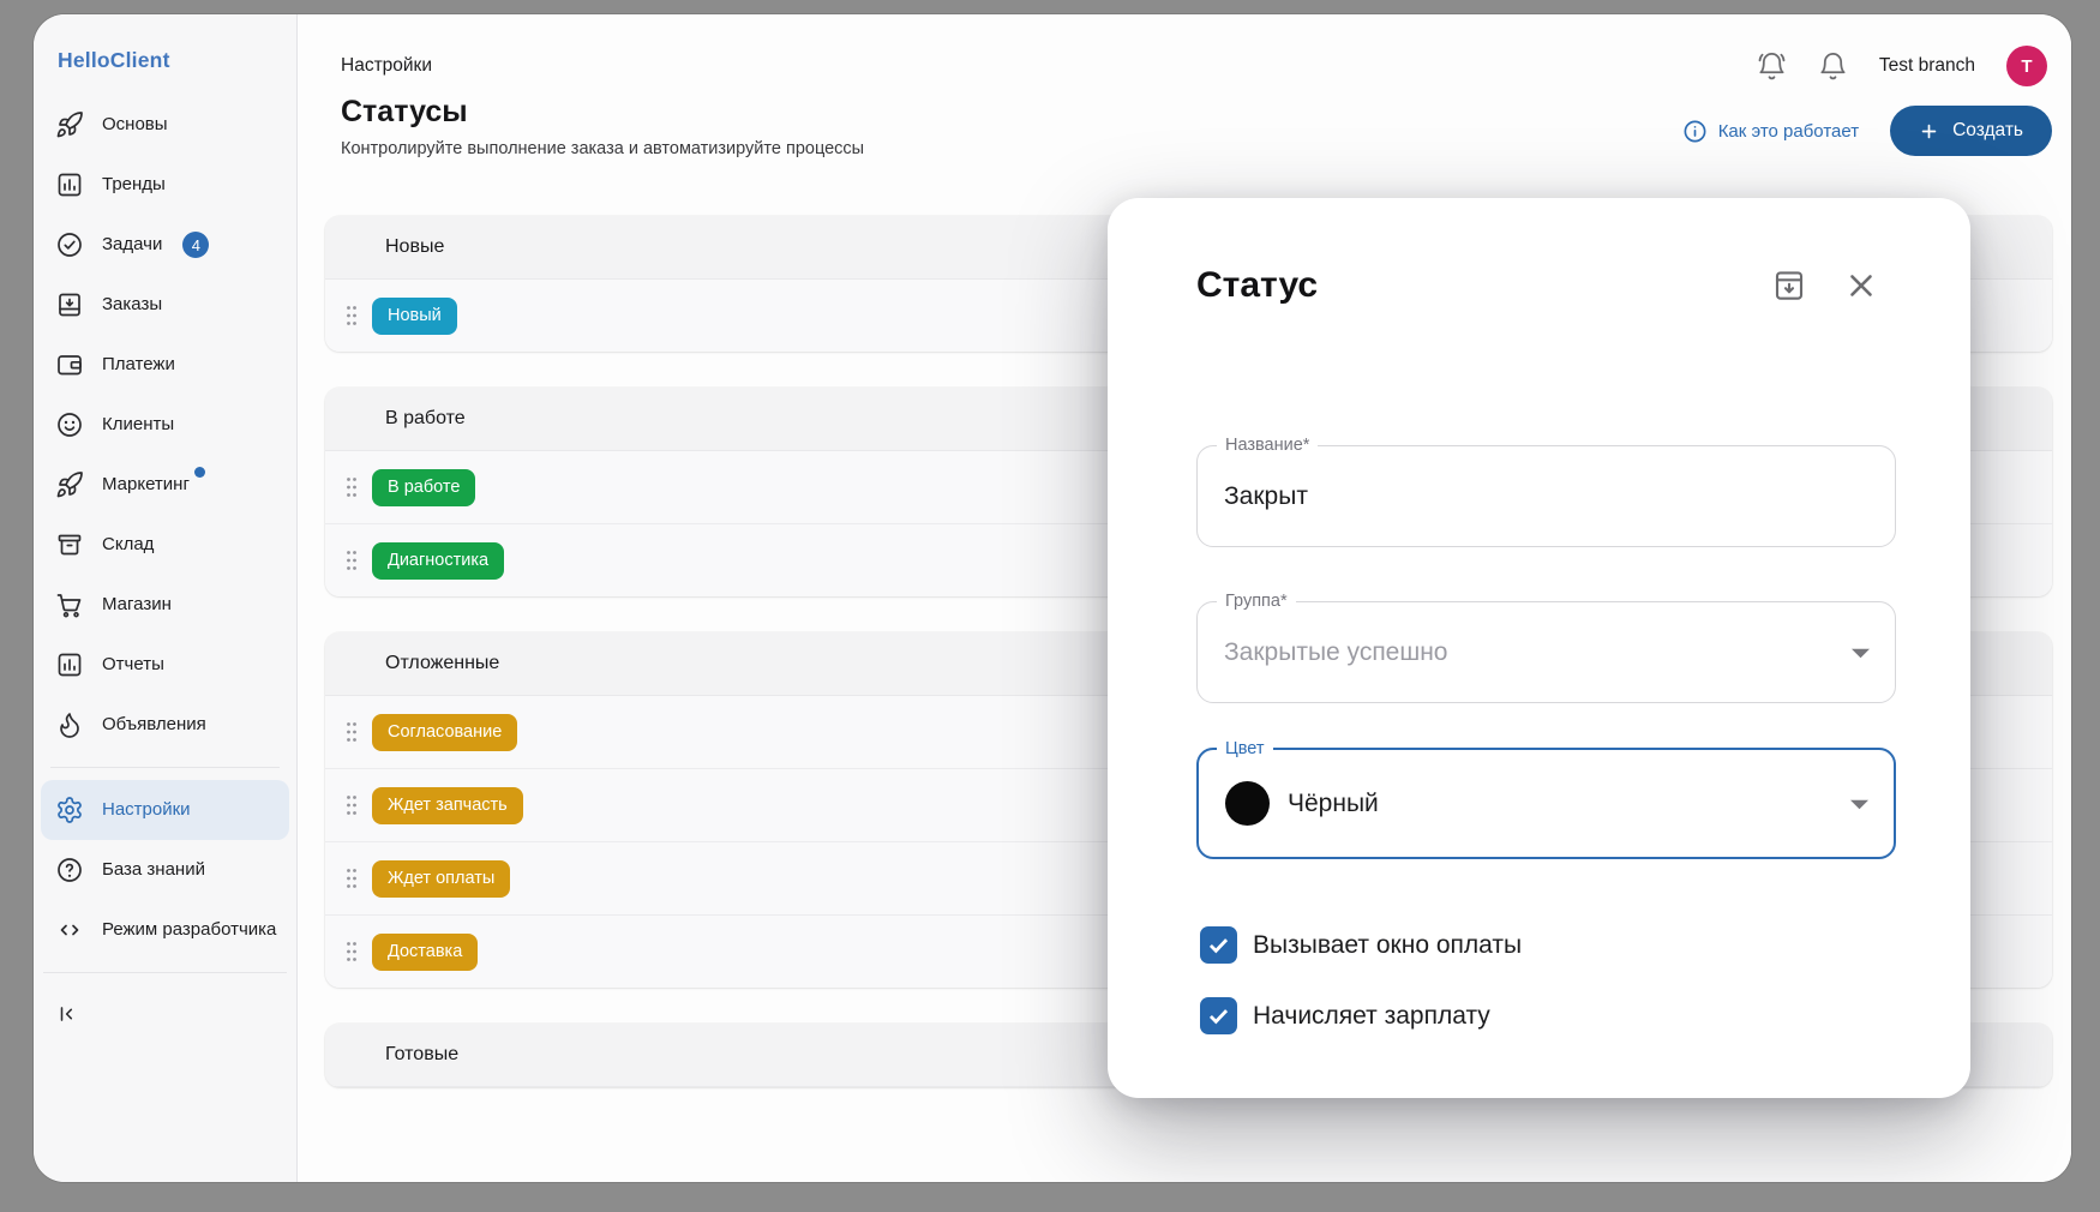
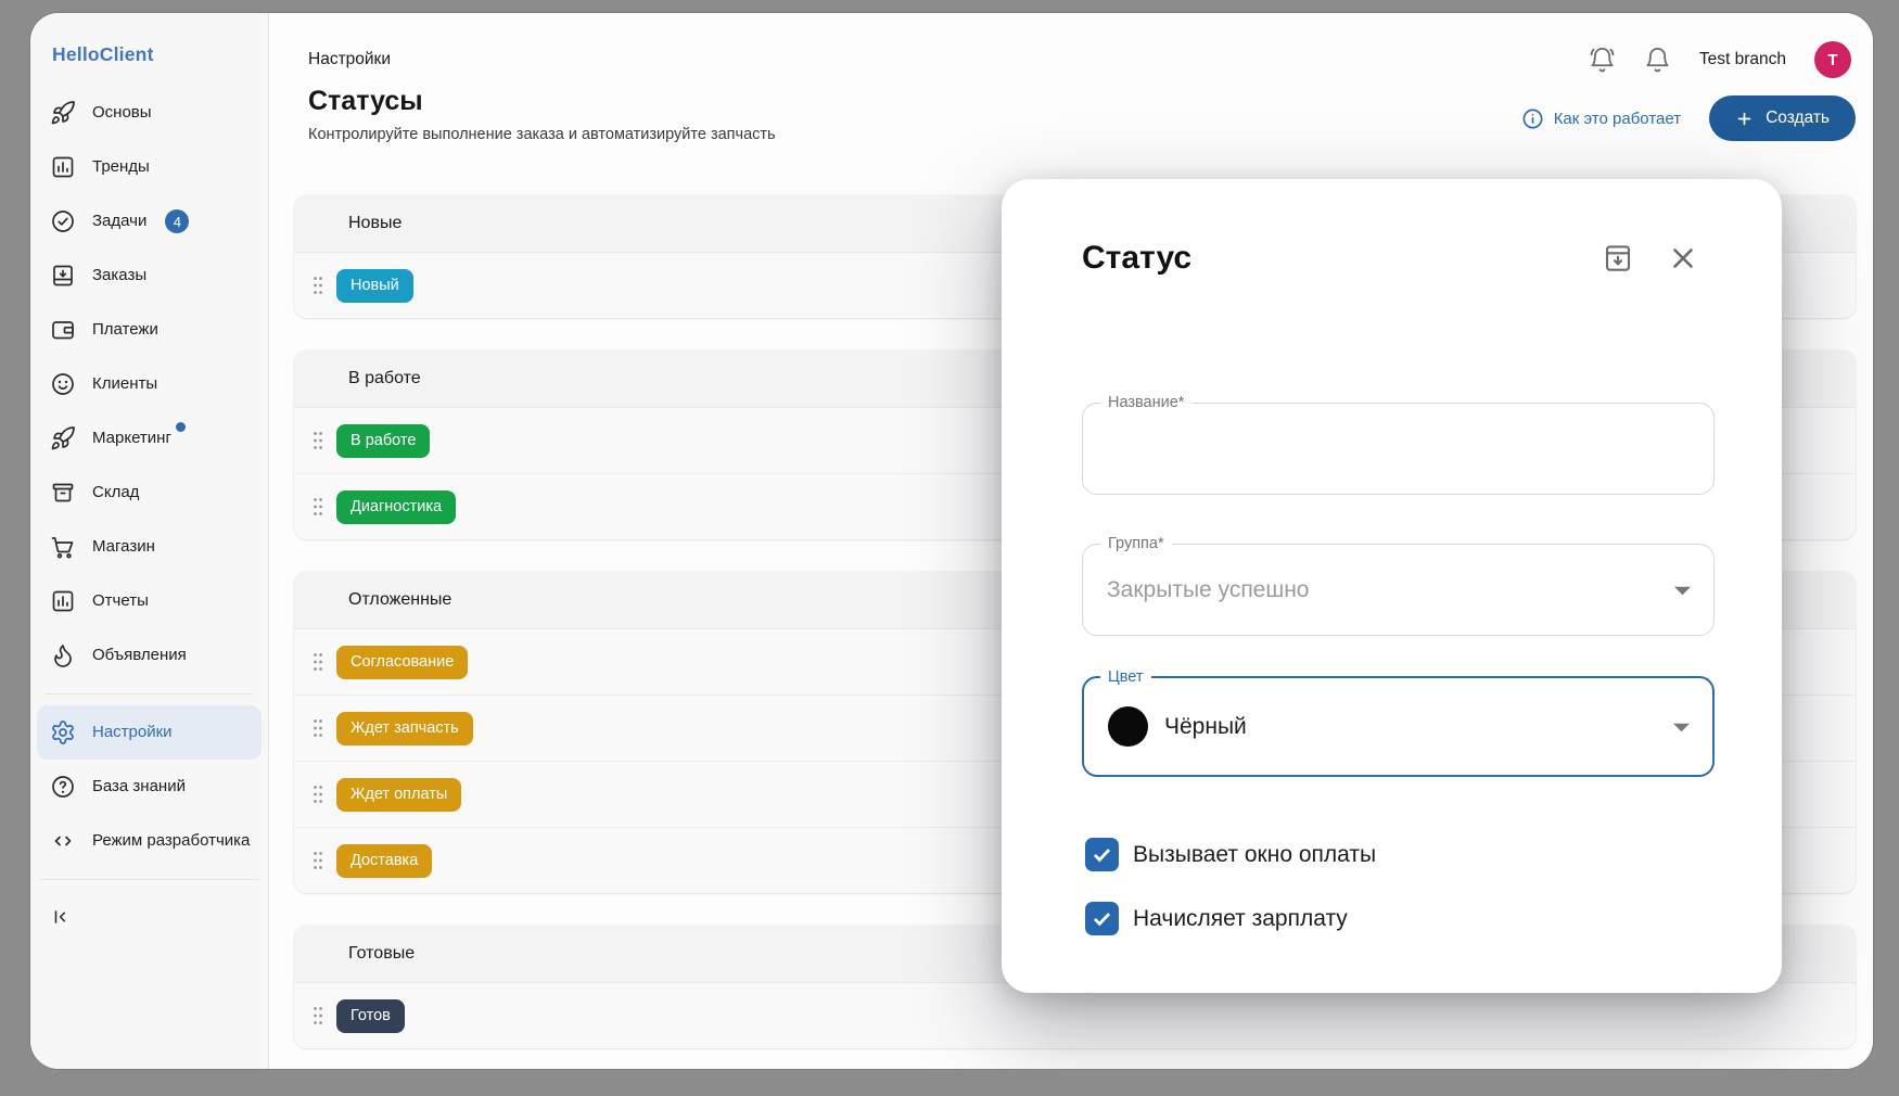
  HelloClient
  Основы
  Тренды
  Задачи
  4
  Заказы
  Платежи
  Клиенты
  Маркетинг
  Склад
  Магазин
  Отчеты
  Объявления
  Настройки
  База знаний
  Режим разработчика
  Настройки
  Test branch
  T
  Статусы
- Контролируйте выполнение заказа и автоматизируйте процессы
+ Контролируйте выполнение заказа и автоматизируйте запчасть
  Как это работает
  Создать
  Новые
  Новый
  В работе
  В работе
  Диагностика
  Отложенные
  Согласование
  Ждет запчасть
  Ждет оплаты
  Доставка
  Готовые
+ Готов
  Статус
  Название*
- Закрыт
  Группа*
  Закрытые успешно
  Цвет
  Чёрный
  Вызывает окно оплаты
  Начисляет зарплату
